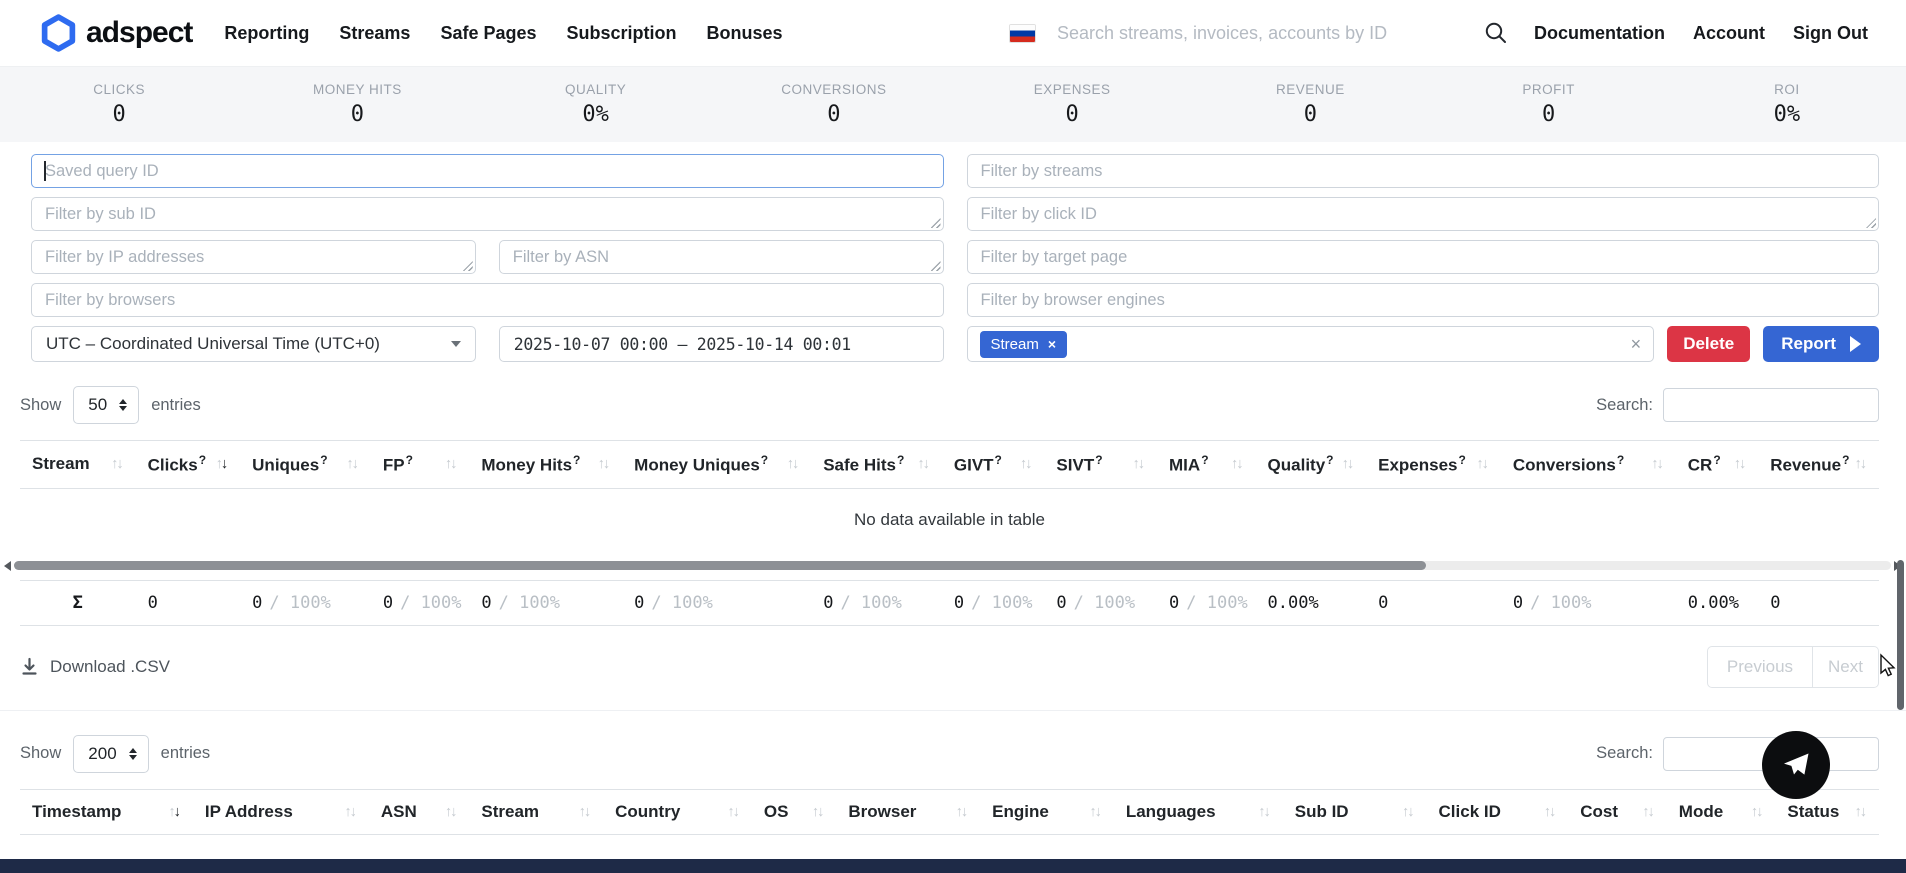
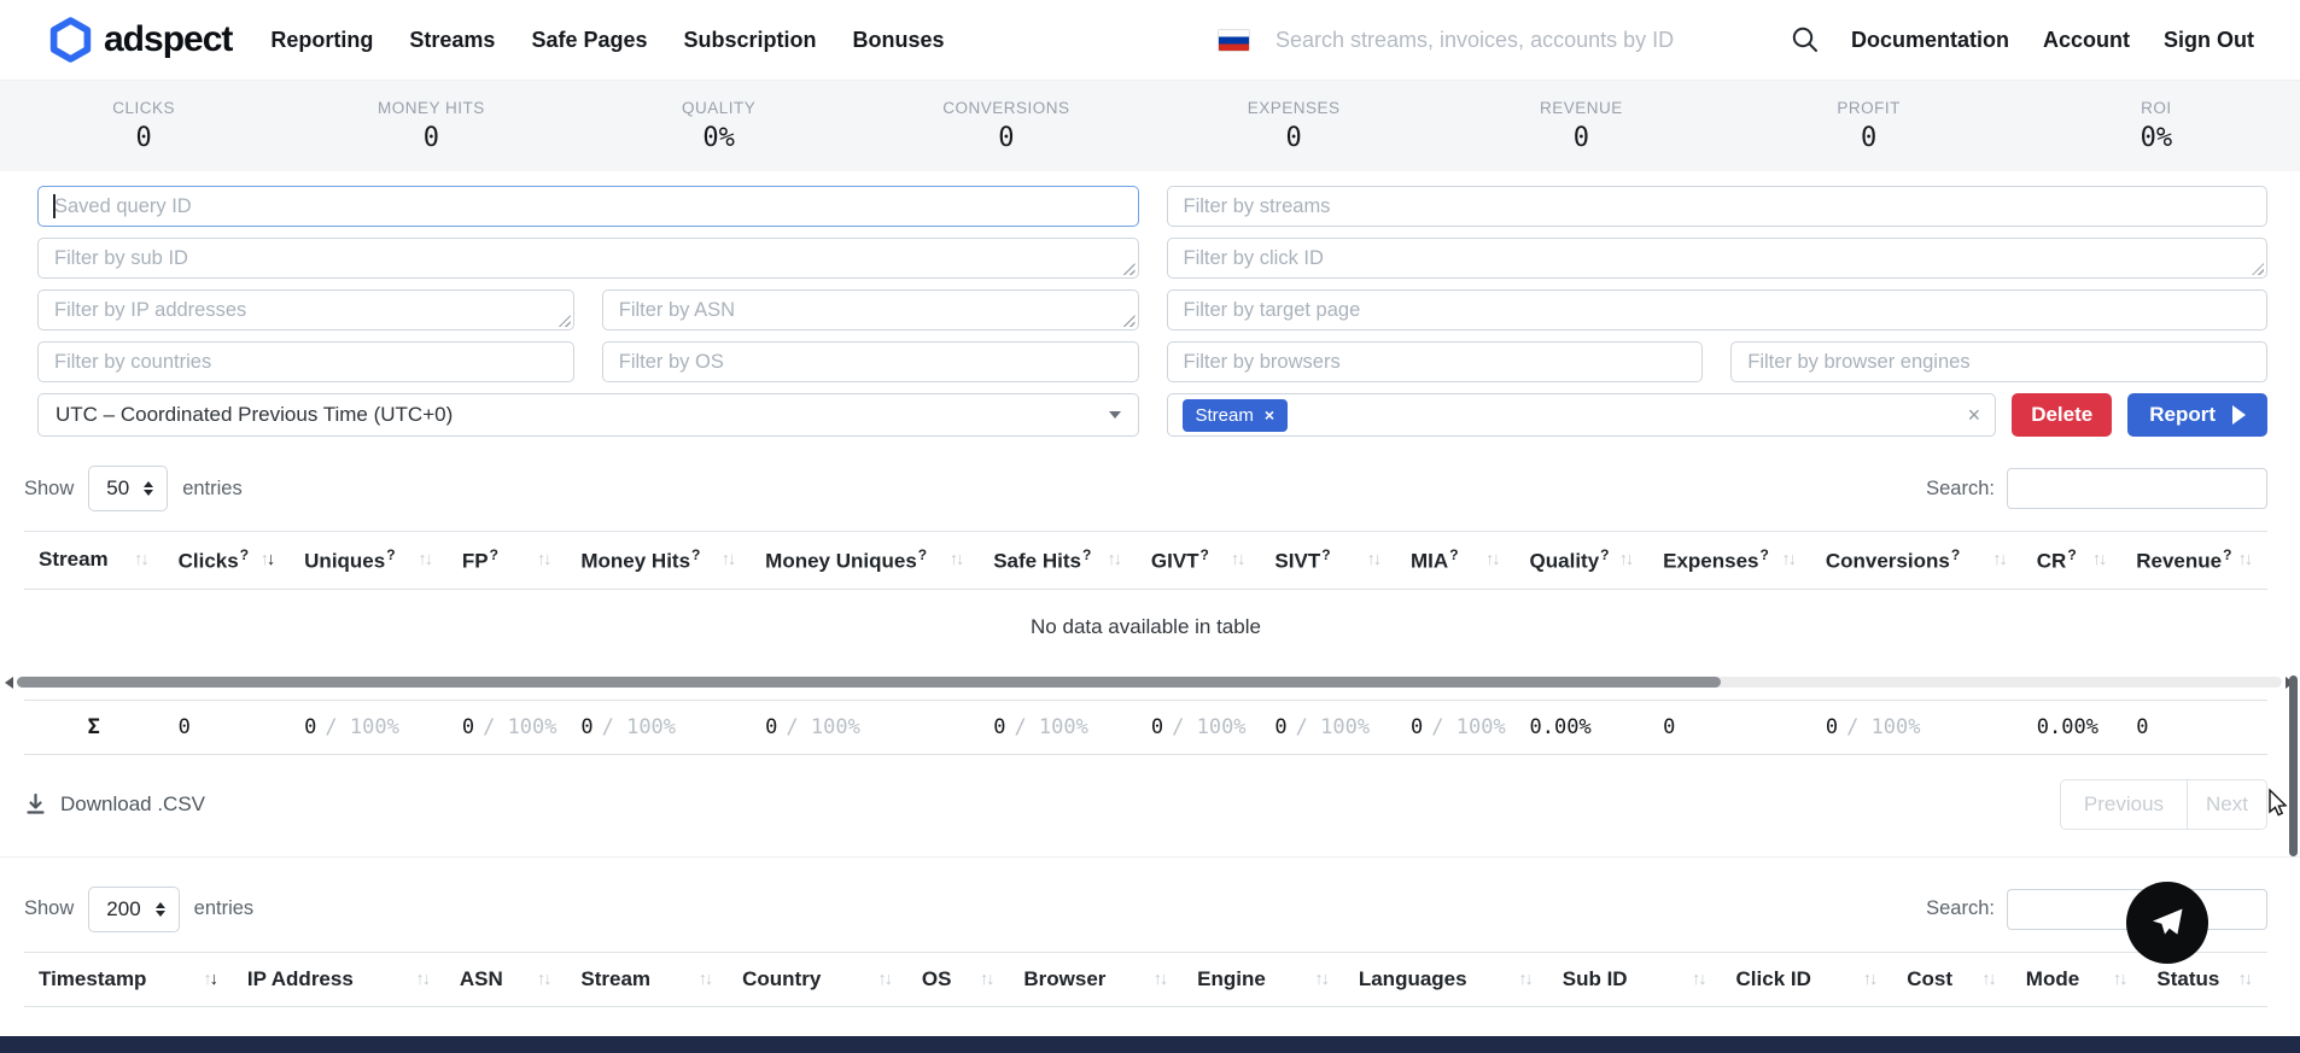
  adspect
  Reporting
  Streams
  Safe Pages
  Subscription
  Bonuses
  Search streams, invoices, accounts by ID
  Documentation
  Account
  Sign Out
  CLICKS
  0
  MONEY HITS
  0
  QUALITY
  0%
  CONVERSIONS
  0
  EXPENSES
  0
  REVENUE
  0
  PROFIT
  0
  ROI
  0%
  Saved query ID
  Filter by streams
  Filter by sub ID
  Filter by click ID
  Filter by IP addresses
  Filter by ASN
  Filter by target page
+ Filter by countries
+ Filter by OS
  Filter by browsers
  Filter by browser engines
- UTC – Coordinated Universal Time (UTC+0)
+ UTC – Coordinated Previous Time (UTC+0)
- 2025-10-07 00:00 – 2025-10-14 00:01
  Stream
  ×
  ×
  Delete
  Report
  Show
  50
  entries
  Search:
  Stream ↑↓	Clicks? ↑↓	Uniques? ↑↓	FP? ↑↓	Money Hits? ↑↓	Money Uniques? ↑↓	Safe Hits? ↑↓	GIVT? ↑↓	SIVT? ↑↓	MIA? ↑↓	Quality? ↑↓	Expenses? ↑↓	Conversions? ↑↓	CR? ↑↓	Revenue? ↑↓
  No data available in table
  Σ	0	0 / 100%	0 / 100%	0 / 100%	0 / 100%	0 / 100%	0 / 100%	0 / 100%	0 / 100%	0.00%	0	0 / 100%	0.00%	0
  Download .CSV
  Previous
  Next
  Show
  200
  entries
  Search:
  Timestamp ↑↓	IP Address ↑↓	ASN ↑↓	Stream ↑↓	Country ↑↓	OS ↑↓	Browser ↑↓	Engine ↑↓	Languages ↑↓	Sub ID ↑↓	Click ID ↑↓	Cost ↑↓	Mode ↑↓	Status ↑↓
